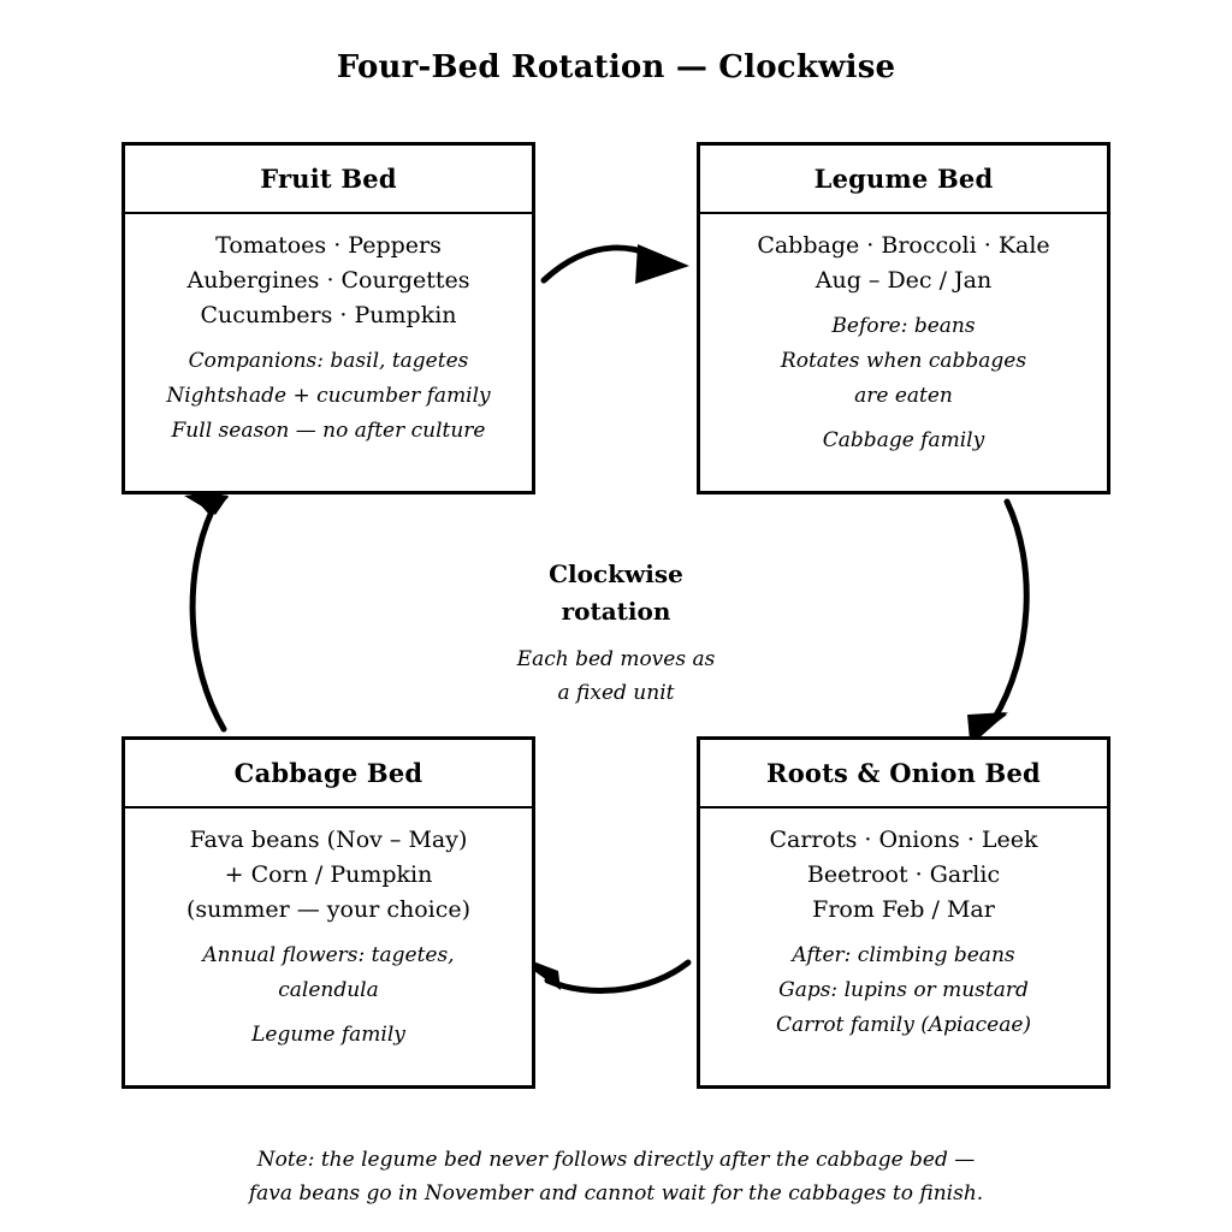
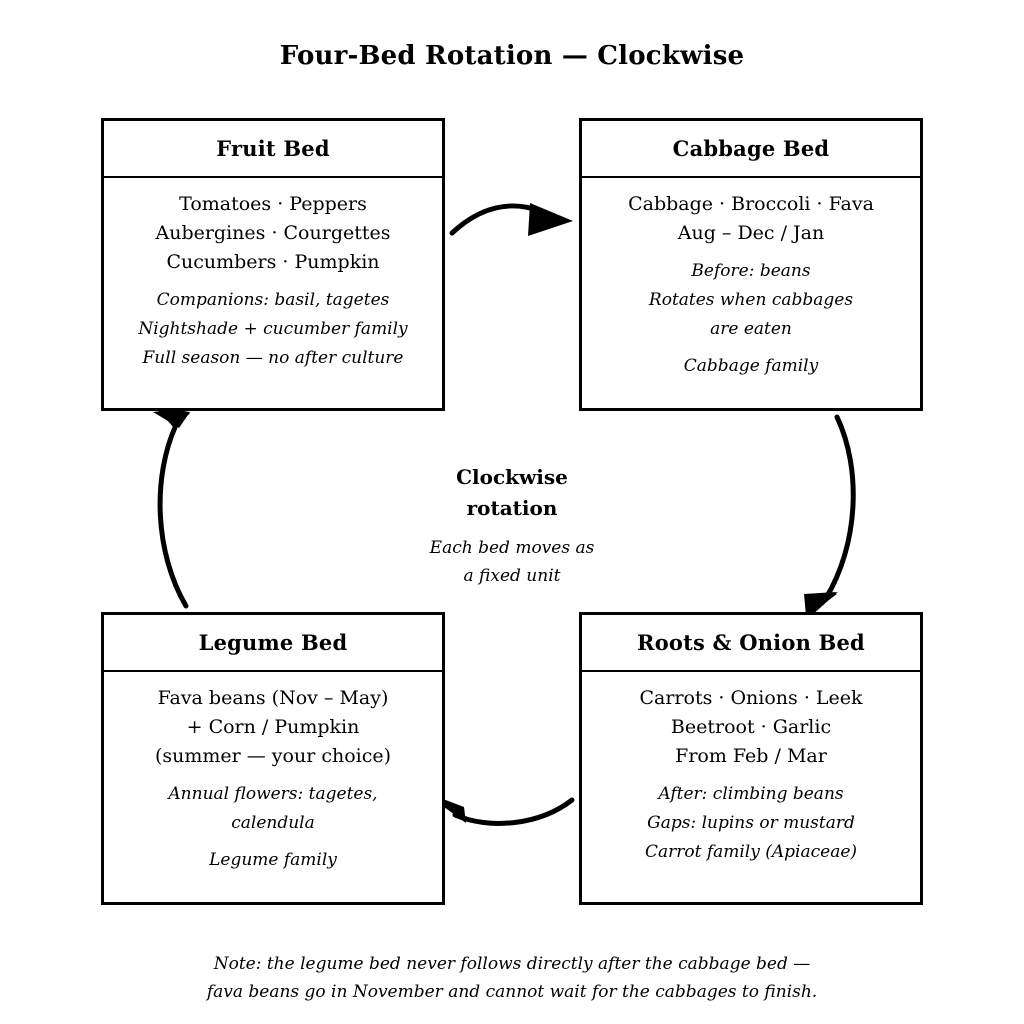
  Four-Bed Rotation — Clockwise
  Fruit Bed
  Tomatoes · Peppers
  Aubergines · Courgettes
  Cucumbers · Pumpkin
  Companions: basil, tagetes
  Nightshade + cucumber family
  Full season — no after culture
- Legume Bed
+ Cabbage Bed
- Cabbage · Broccoli · Kale
+ Cabbage · Broccoli · Fava
  Aug – Dec / Jan
  Before: beans
  Rotates when cabbages
  are eaten
  Cabbage family
- Cabbage Bed
+ Legume Bed
  Fava beans (Nov – May)
  + Corn / Pumpkin
  (summer — your choice)
  Annual flowers: tagetes,
  calendula
  Legume family
  Roots & Onion Bed
  Carrots · Onions · Leek
  Beetroot · Garlic
  From Feb / Mar
  After: climbing beans
  Gaps: lupins or mustard
  Carrot family (Apiaceae)
  Clockwise
  rotation
  Each bed moves as
  a fixed unit
  Note: the legume bed never follows directly after the cabbage bed —
  fava beans go in November and cannot wait for the cabbages to finish.
